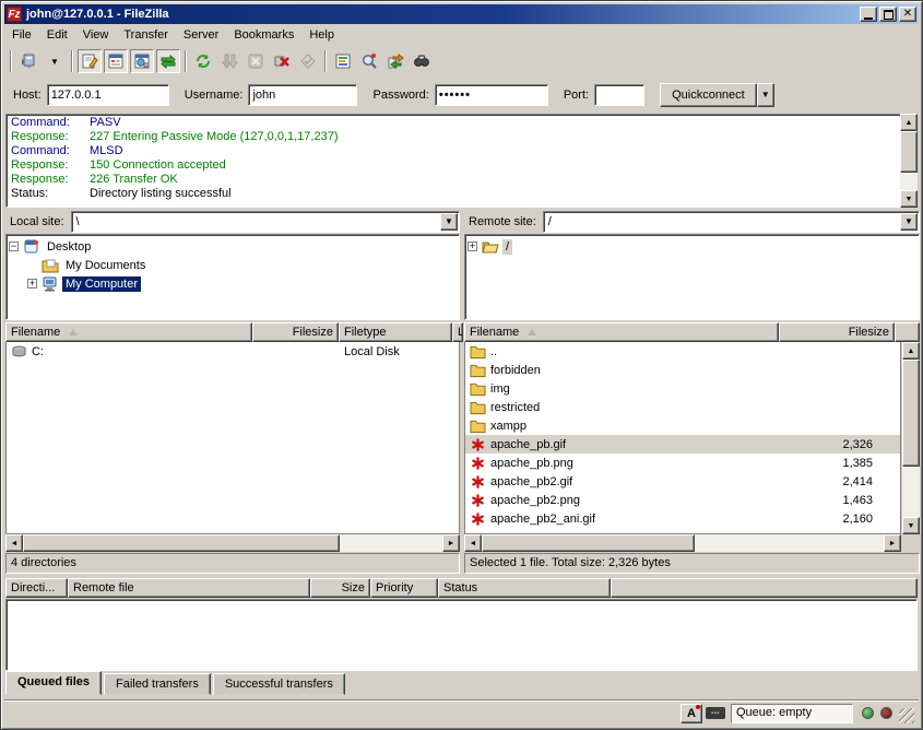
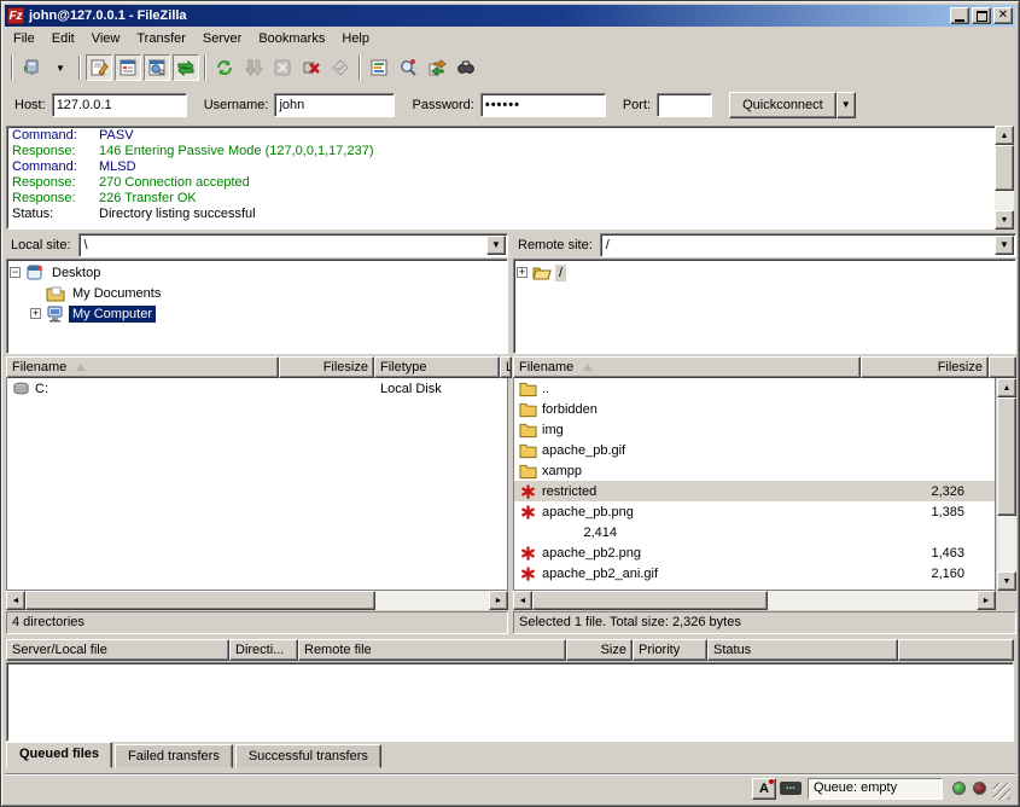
  Fz
  john@127.0.0.1 - FileZilla
  ✕
  File
  Edit
  View
  Transfer
  Server
  Bookmarks
  Help
  ▼
  Host:
  127.0.0.1
  Username:
  john
  Password:
  ••••••
  Port:
  Quickconnect
  ▼
  Command:
  PASV
  Response:
- 227 Entering Passive Mode (127,0,0,1,17,237)
+ 146 Entering Passive Mode (127,0,0,1,17,237)
  Command:
  MLSD
  Response:
- 150 Connection accepted
+ 270 Connection accepted
  Response:
  226 Transfer OK
  Status:
  Directory listing successful
  Local site:
  \
  ▼
  −
  Desktop
  My Documents
  +
  My Computer
  Filename
  Filesize
  Filetype
  L
  C:
  Local Disk
  4 directories
  Remote site:
  /
  ▼
  +
  /
  Filename
  Filesize
  ..
  forbidden
  img
- restricted
+ apache_pb.gif
  xampp
- apache_pb.gif
+ restricted
  2,326
  apache_pb.png
  1,385
- apache_pb2.gif
  2,414
  apache_pb2.png
  1,463
  apache_pb2_ani.gif
  2,160
  Selected 1 file. Total size: 2,326 bytes
+ Server/Local file
  Directi...
  Remote file
  Size
  Priority
  Status
  Queued files
  Failed transfers
  Successful transfers
  A
  Queue: empty
